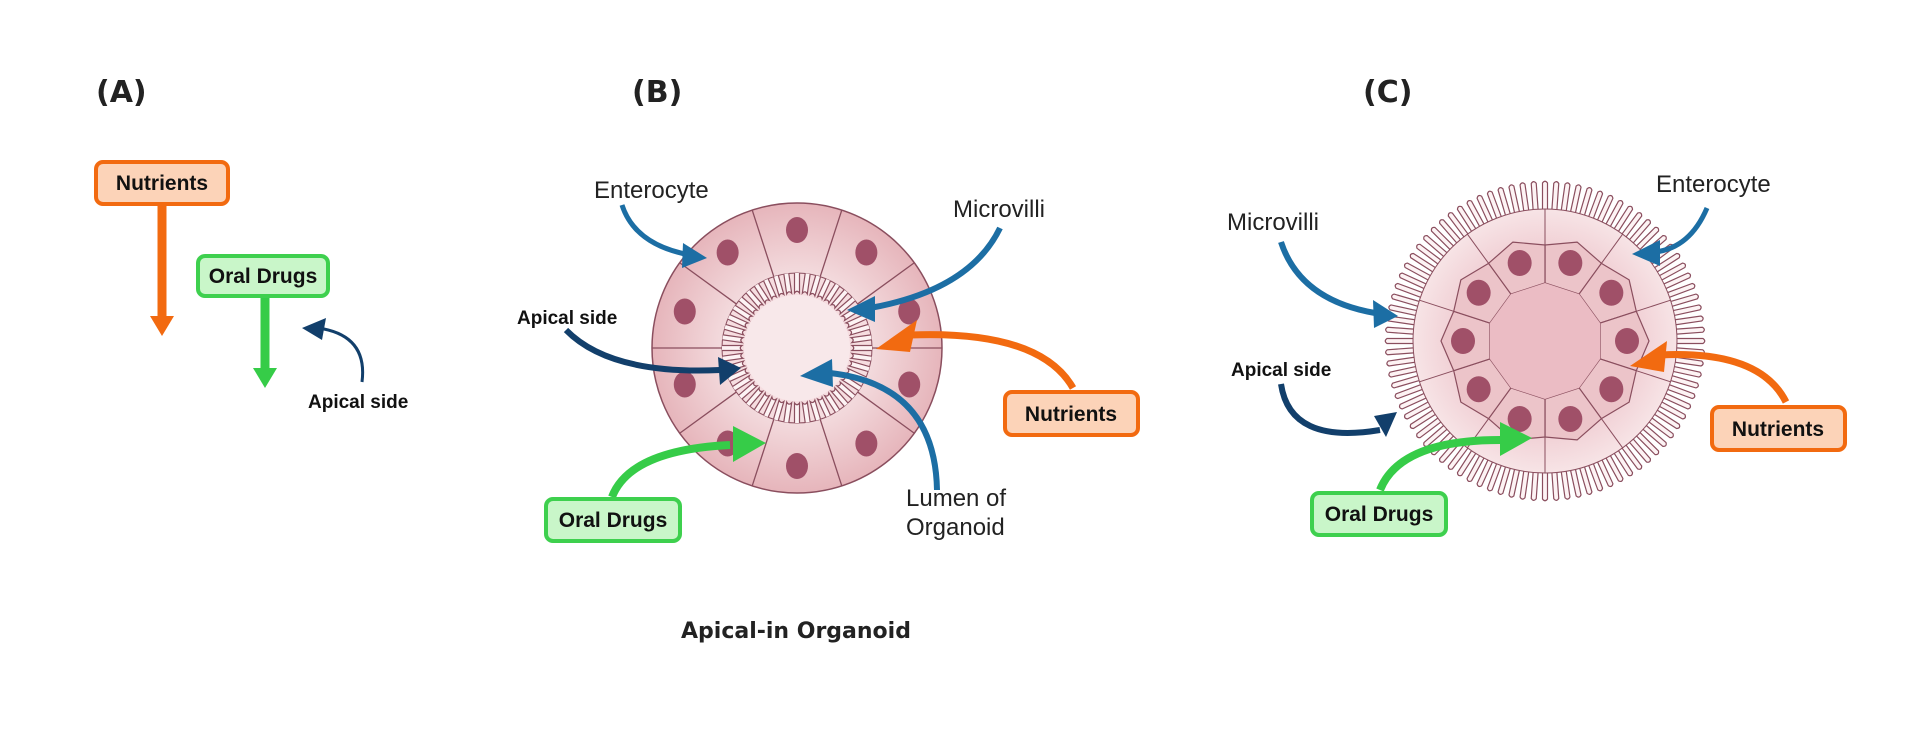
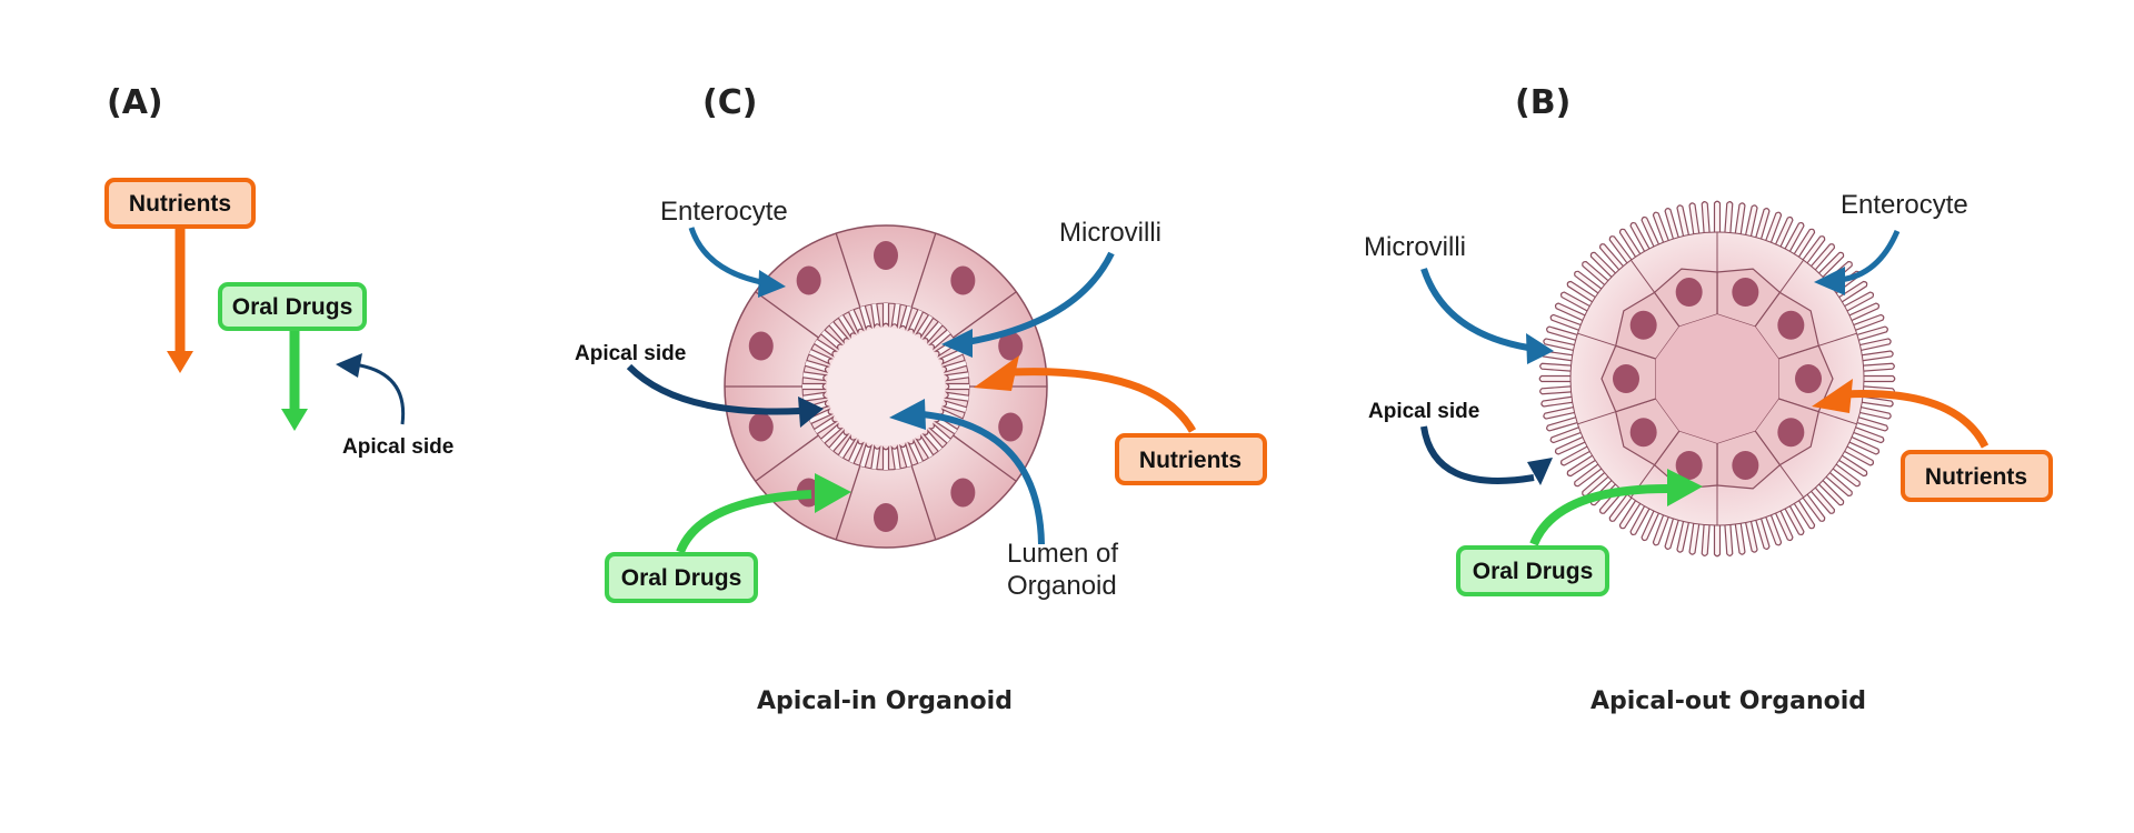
  (A)
  Nutrients
  Oral Drugs
  Apical side
- (B)
+ (C)
  Enterocyte
  Microvilli
  Apical side
  Nutrients
  Lumen of
  Organoid
  Oral Drugs
  Apical-in Organoid
- (C)
+ (B)
  Enterocyte
  Microvilli
  Apical side
  Nutrients
  Oral Drugs
+ Apical-out Organoid
